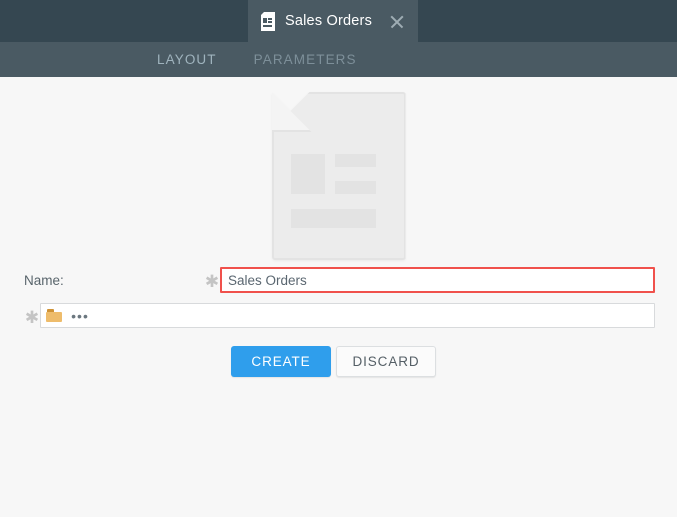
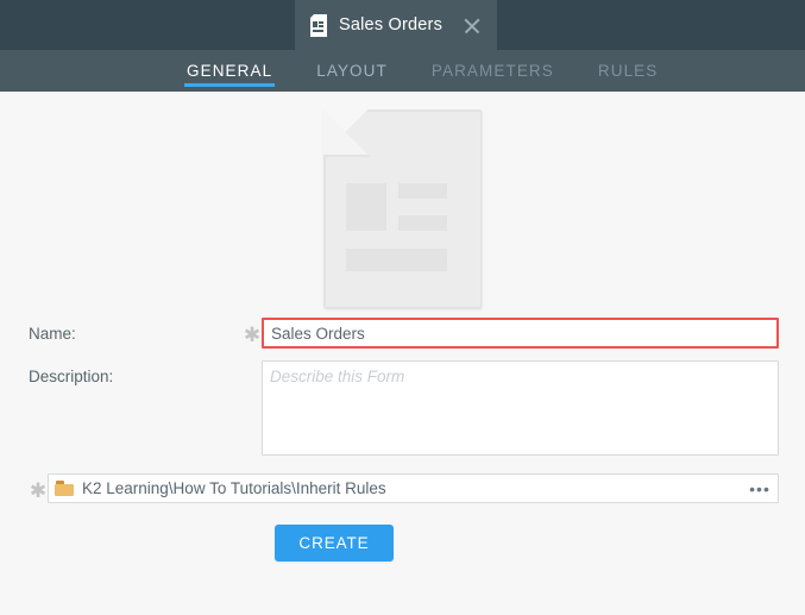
  Sales Orders
+ GENERAL
  LAYOUT
  PARAMETERS
+ RULES
  Name:
  ✱
  Sales Orders
+ Description:
+ Describe this Form
  ✱
+ K2 Learning\How To Tutorials\Inherit Rules
  •••
  CREATE
- DISCARD
